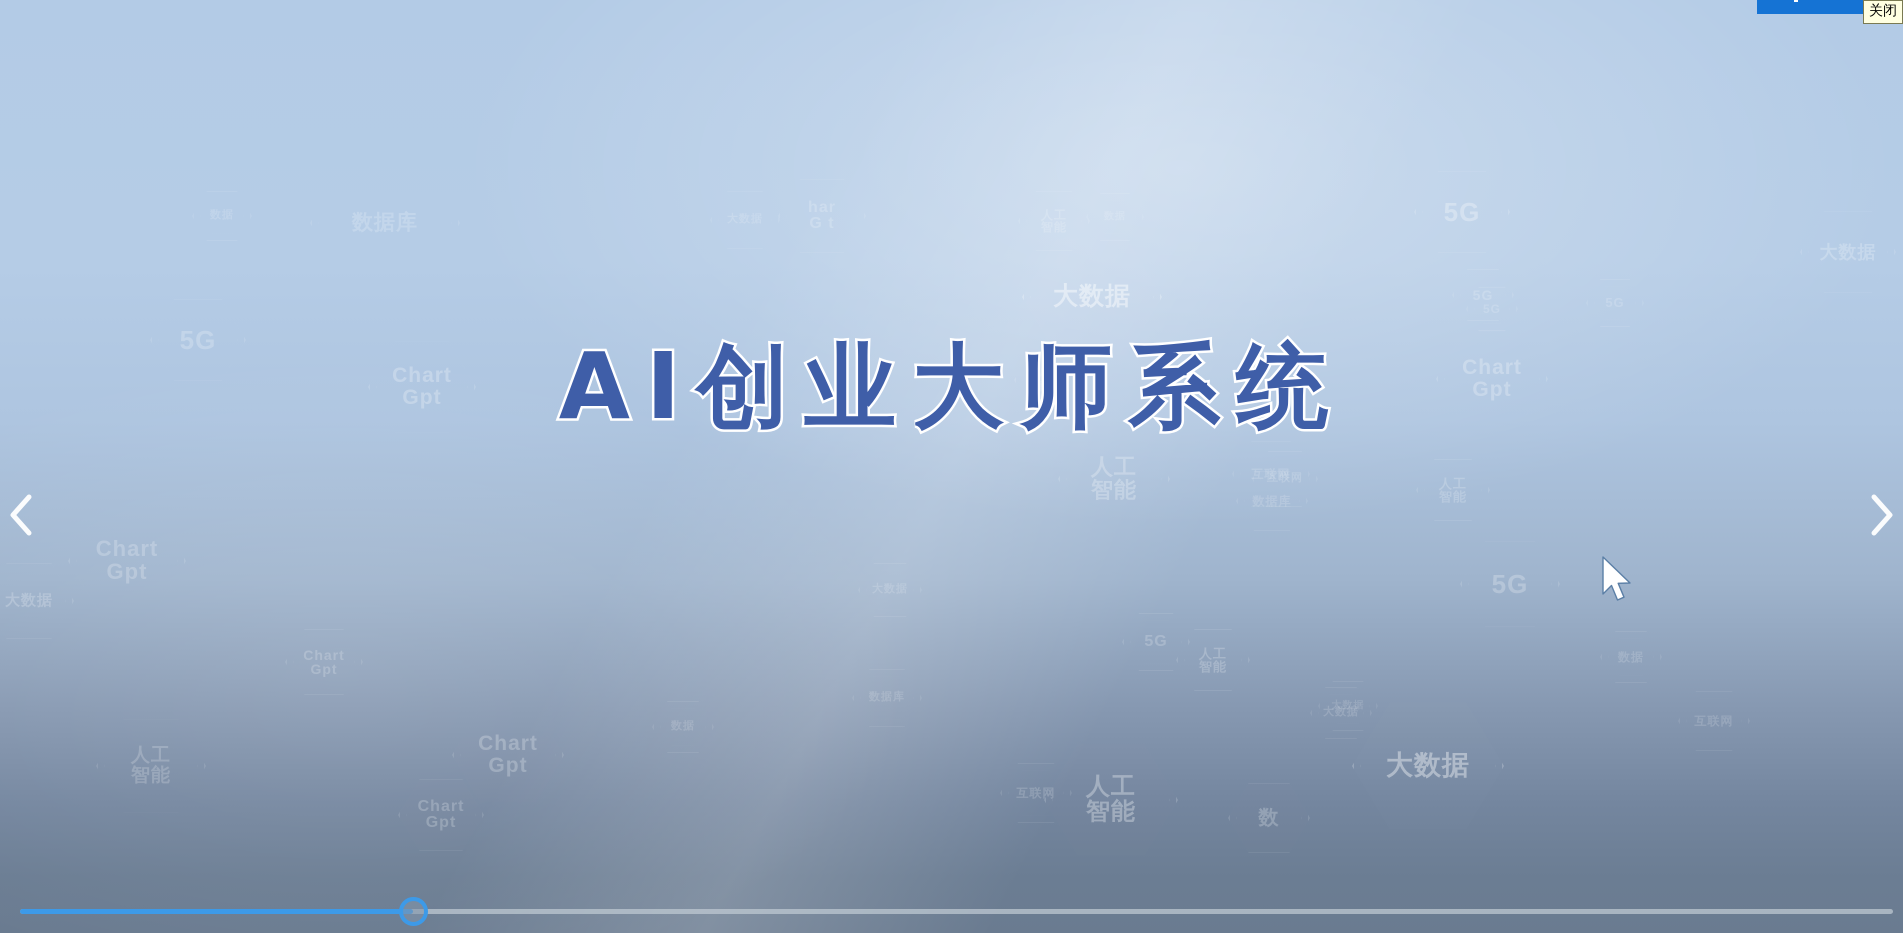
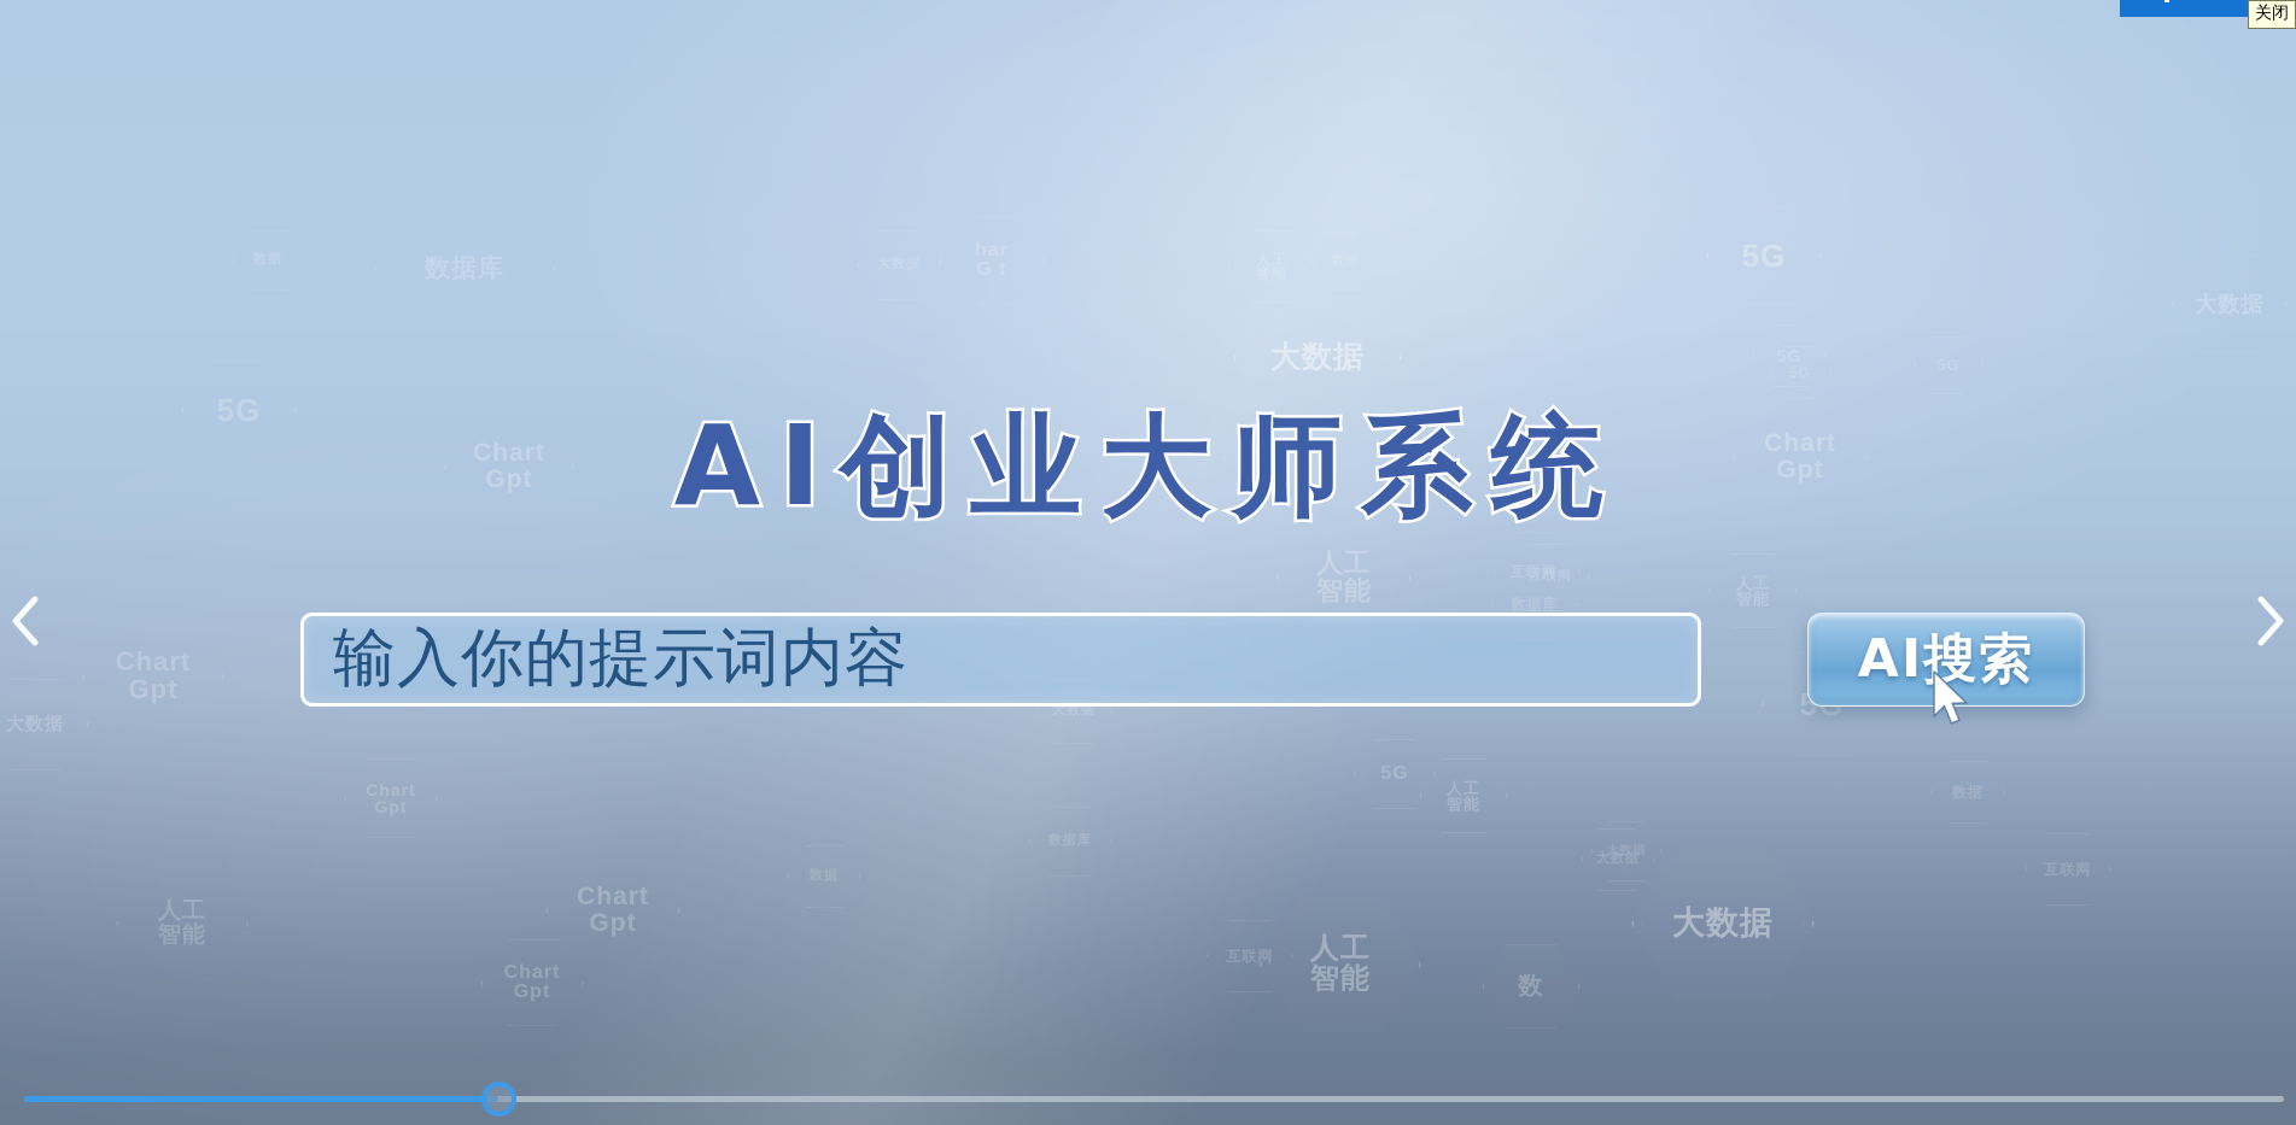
  AI创业大师系统
+ 输入你的提示词内容
+ AI搜索
  关闭
